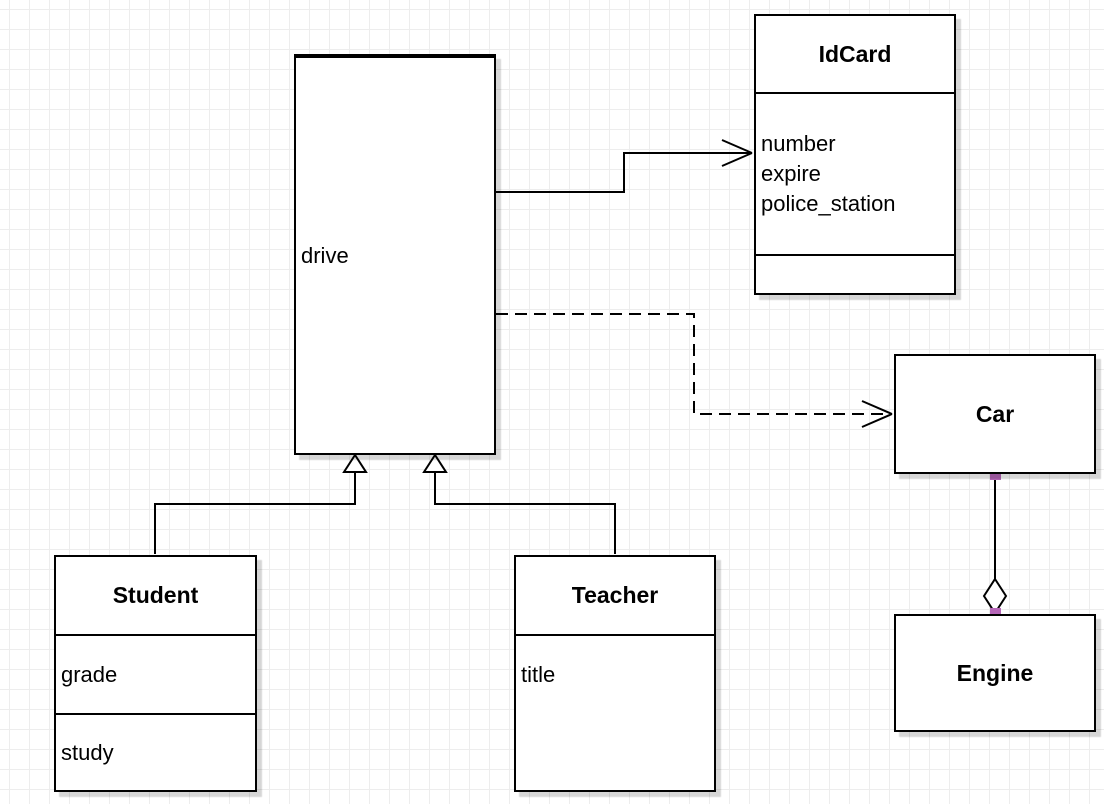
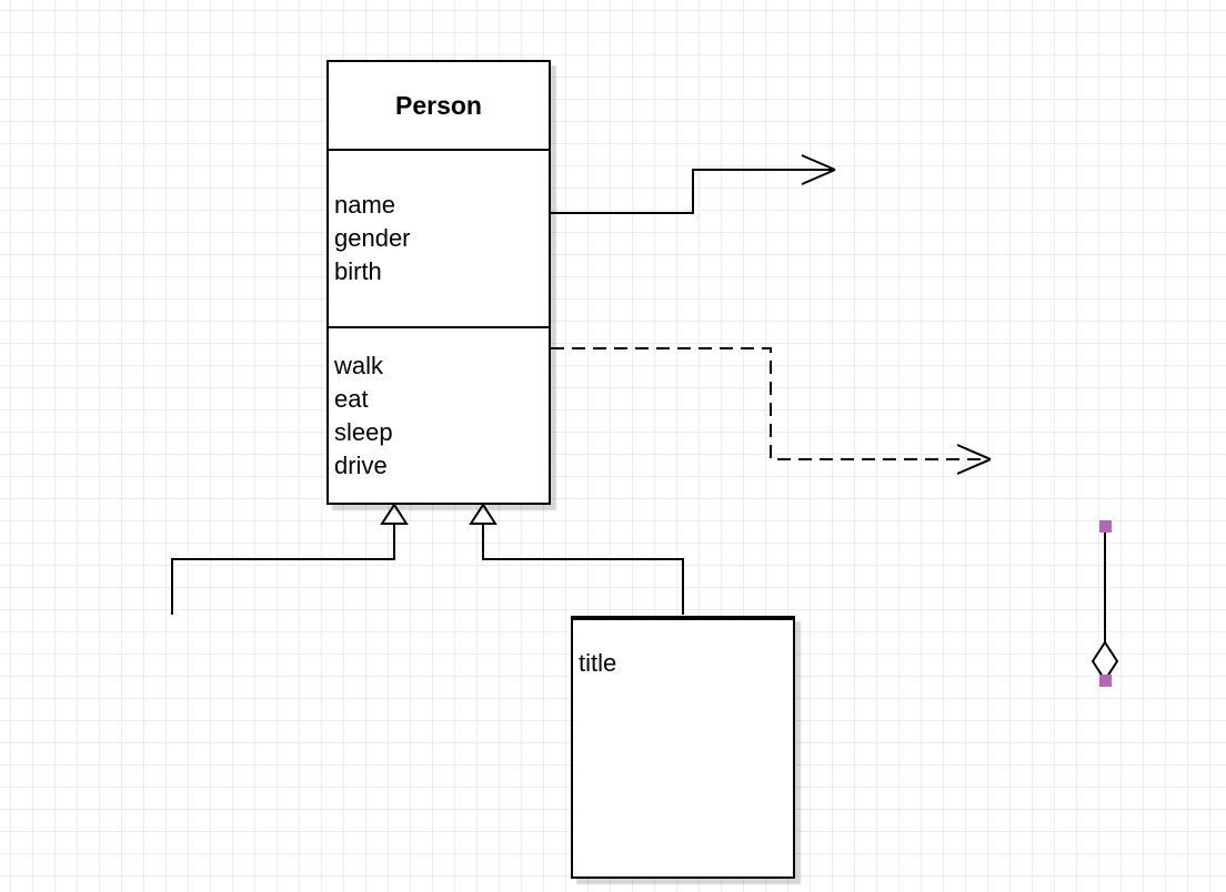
+ Person
+ name
+ gender
+ birth
+ walk
+ eat
+ sleep
  drive
- IdCard
- number
- expire
- police_station
- Car
- Engine
- Student
- grade
- study
- Teacher
  title
